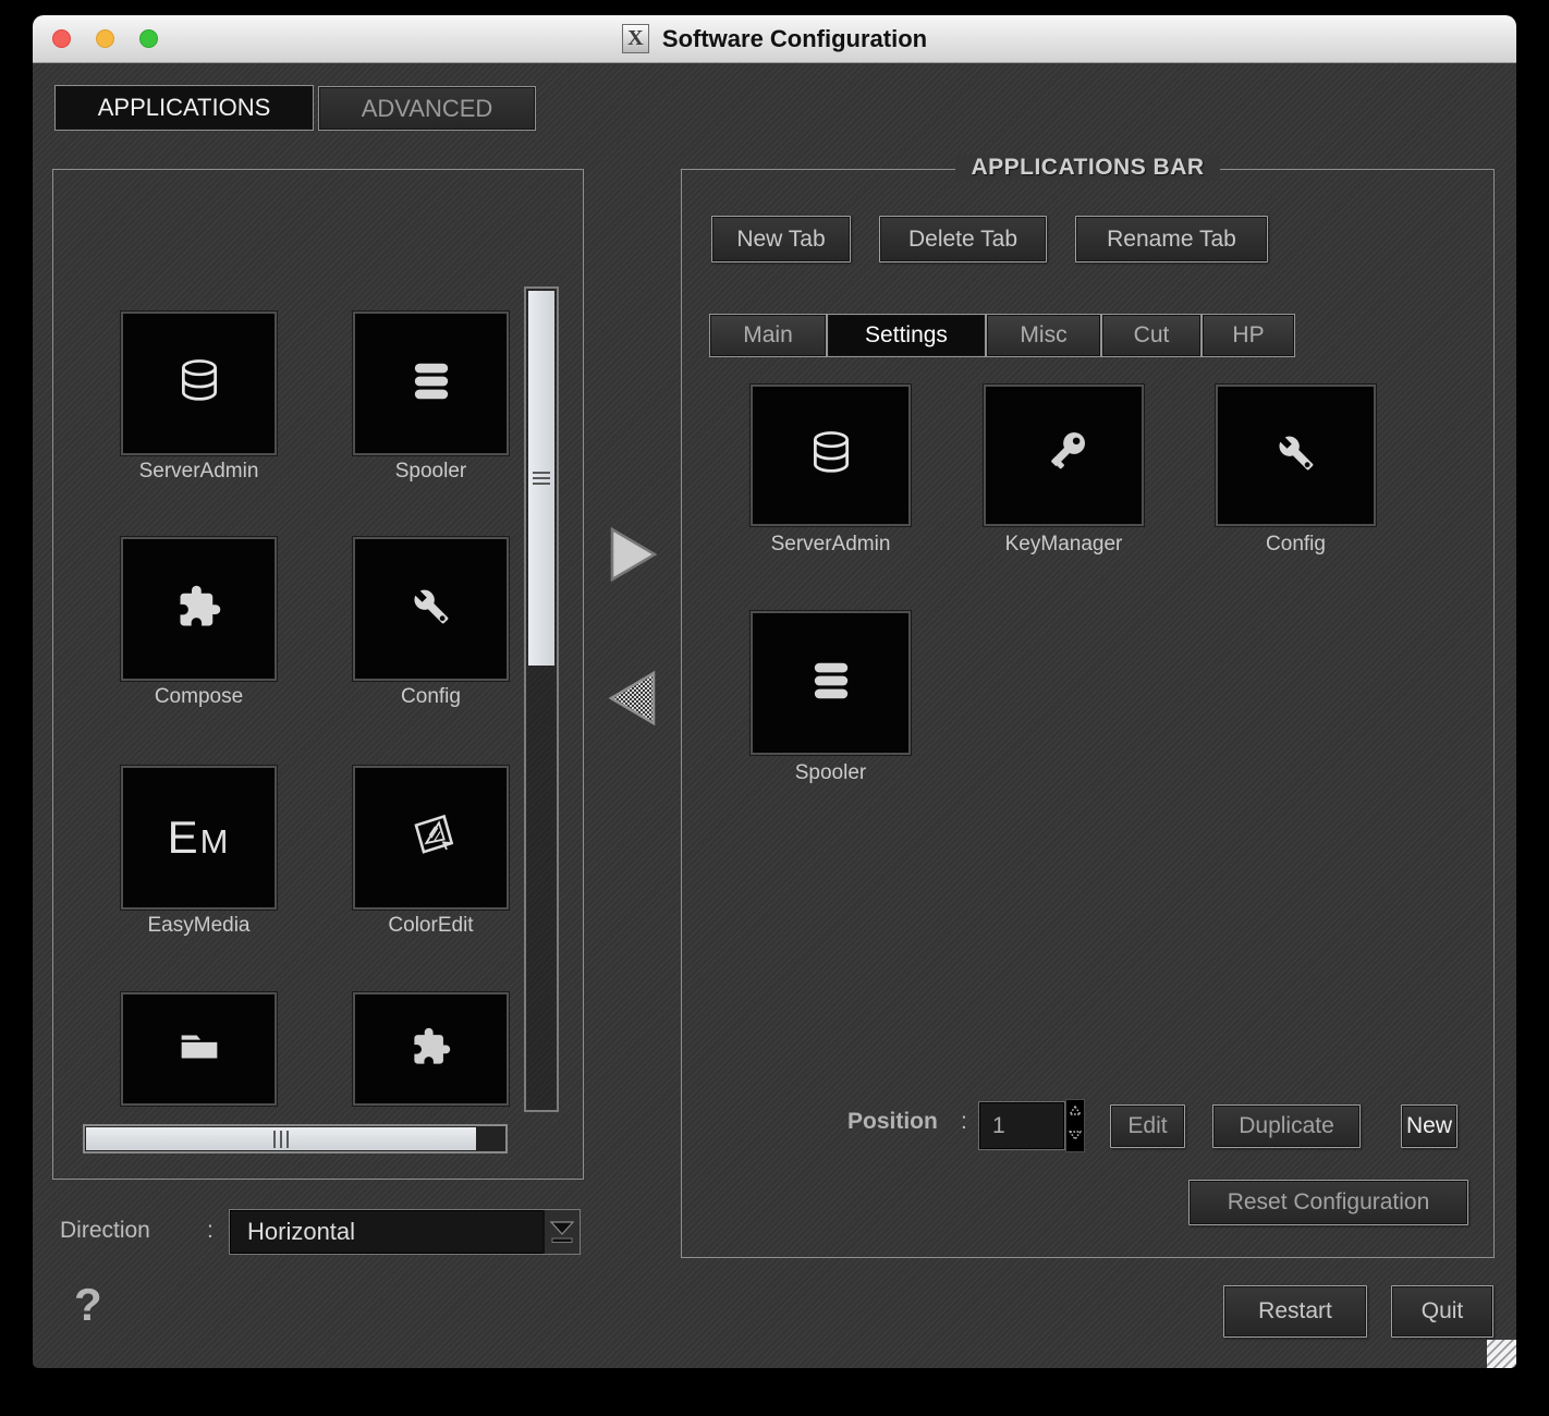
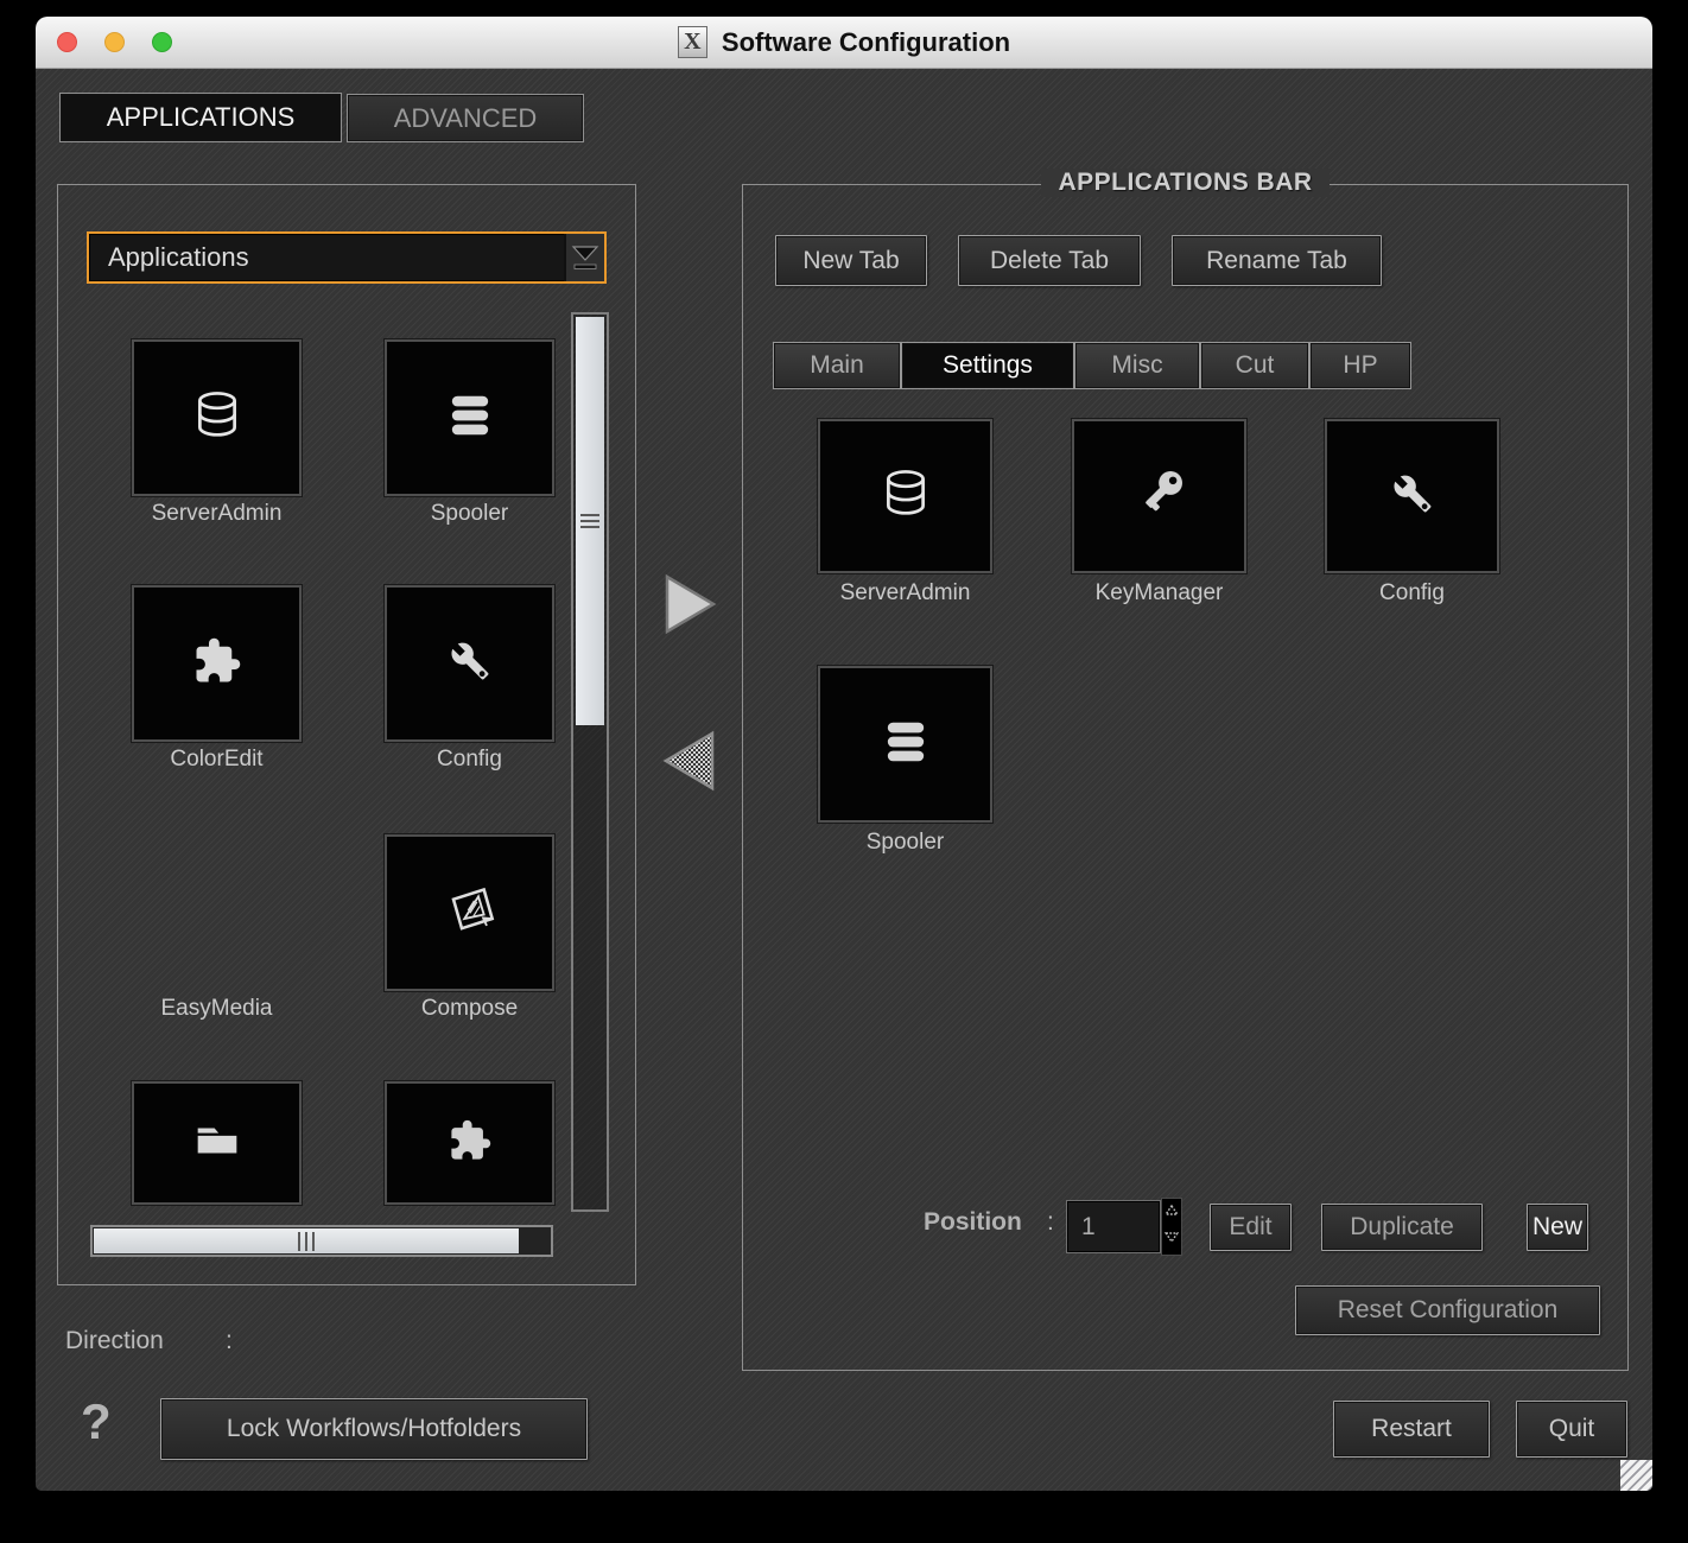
  X
  Software Configuration
  APPLICATIONS
  ADVANCED
+ Applications
  ServerAdmin
  Spooler
- Compose
+ ColorEdit
  Config
- E
- M
  EasyMedia
- ColorEdit
+ Compose
  APPLICATIONS BAR
  New Tab
  Delete Tab
  Rename Tab
  Main
  Settings
  Misc
  Cut
  HP
  ServerAdmin
  KeyManager
  Config
  Spooler
  Position
  :
  1
  Edit
  Duplicate
  New
  Reset Configuration
  Direction
  :
- Horizontal
  ?
+ Lock Workflows/Hotfolders
  Restart
  Quit
